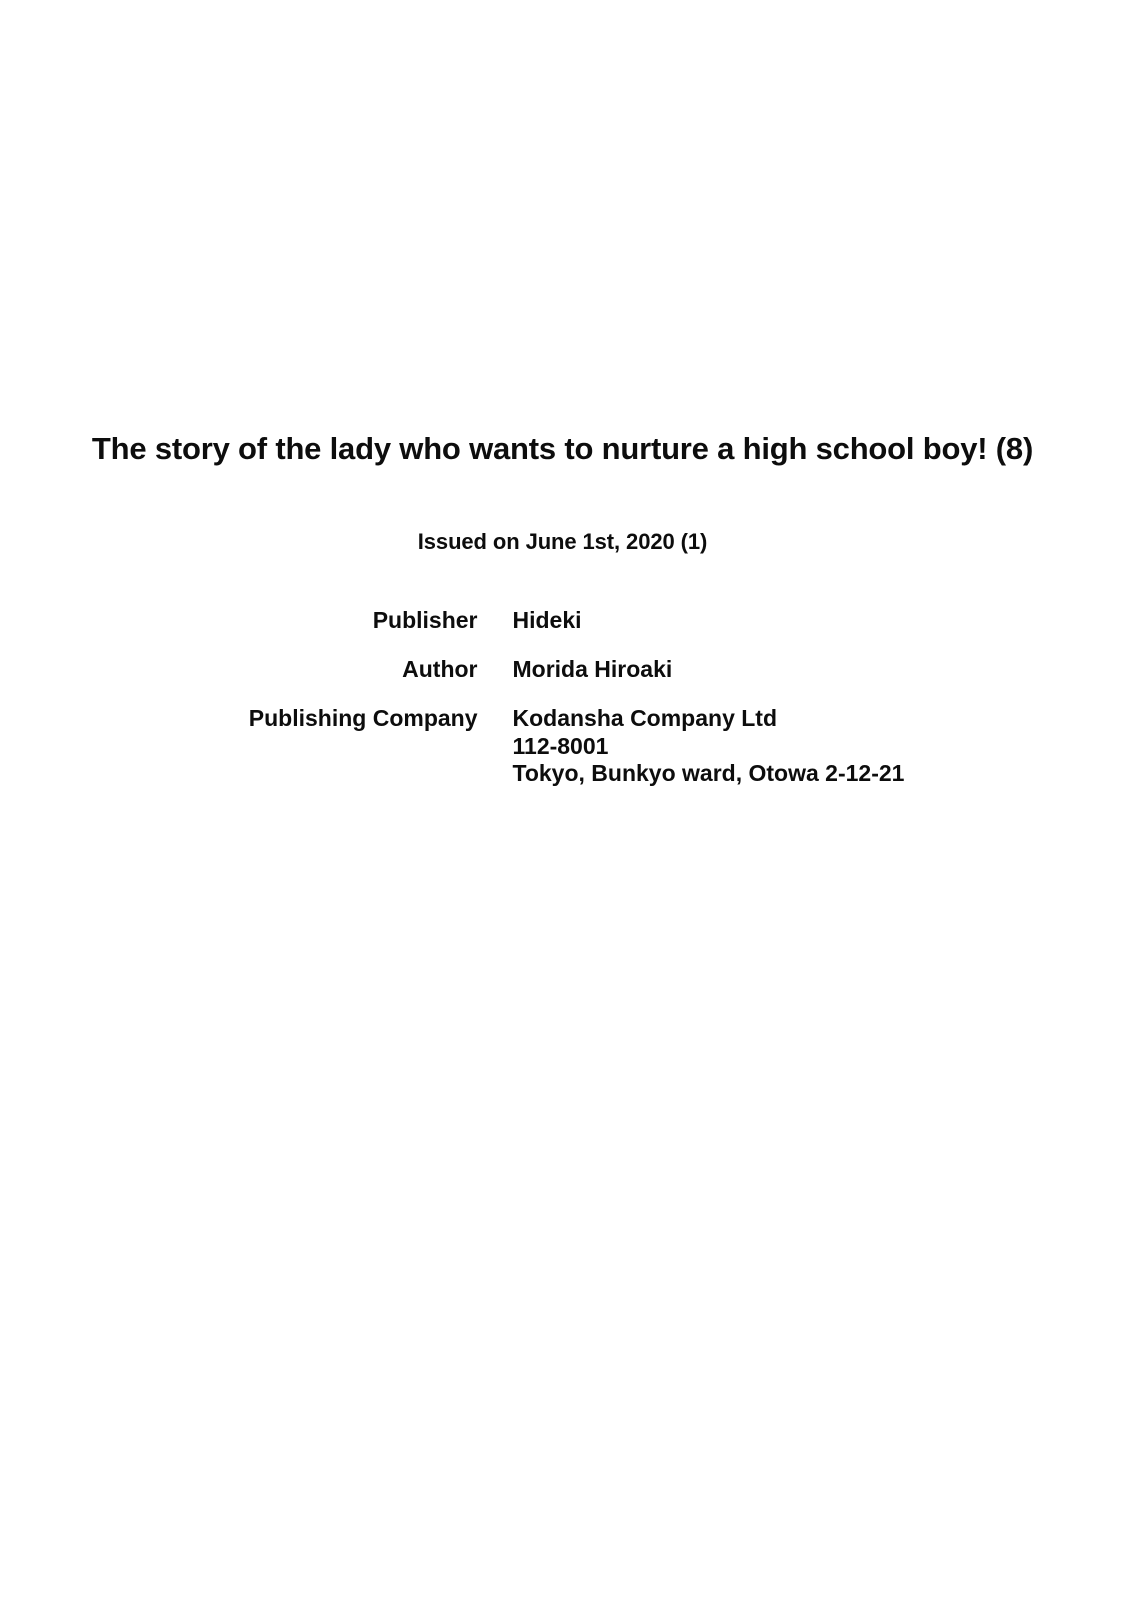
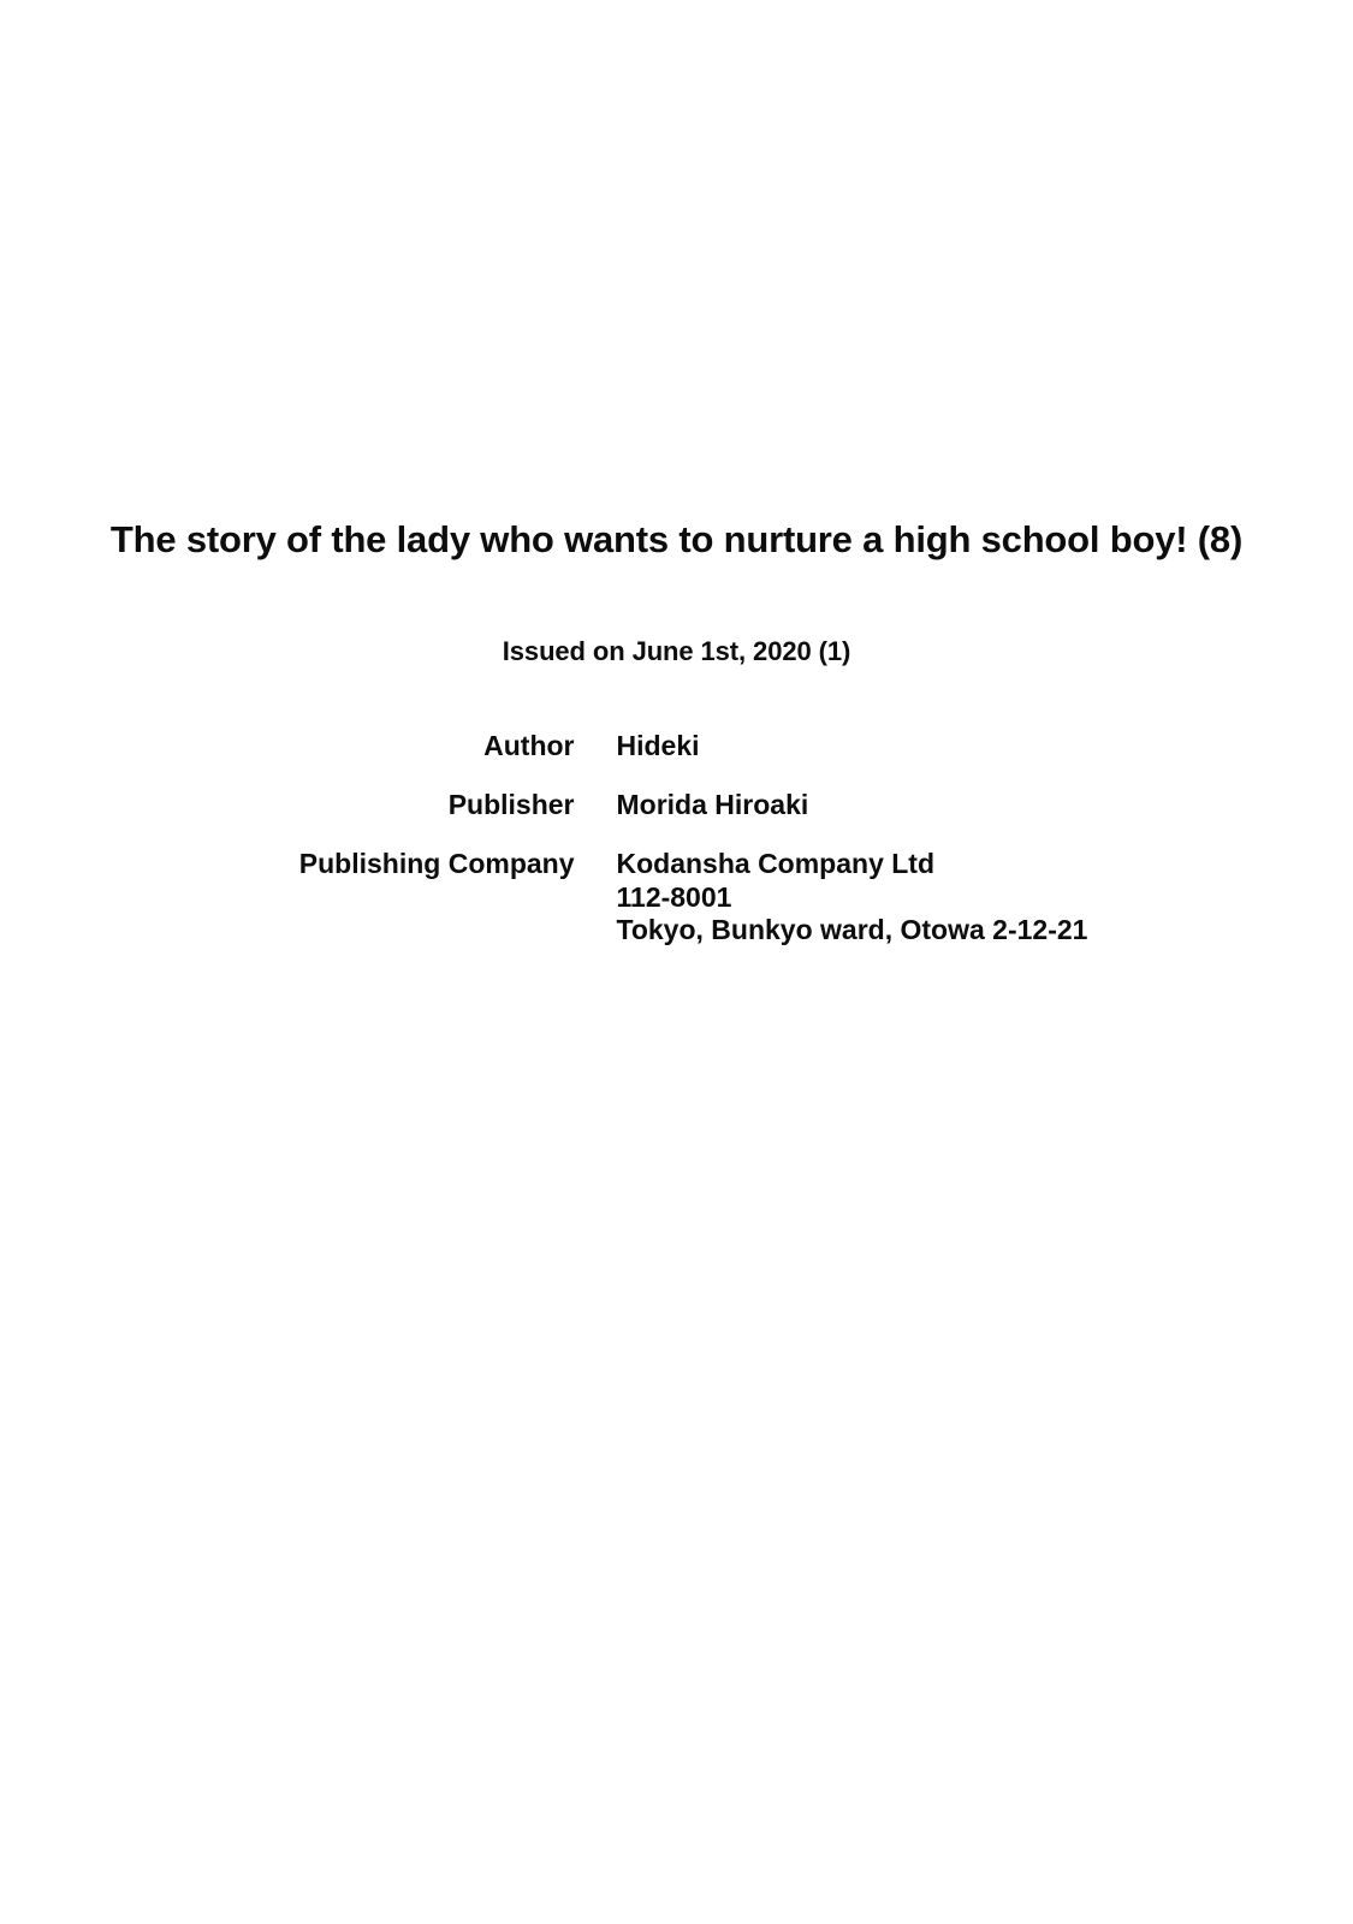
  The story of the lady who wants to nurture a high school boy! (8)
  Issued on June 1st, 2020 (1)
- Publisher
+ Author
  Hideki
- Author
+ Publisher
  Morida Hiroaki
  Publishing Company
  Kodansha Company Ltd
  112-8001
  Tokyo, Bunkyo ward, Otowa 2-12-21
